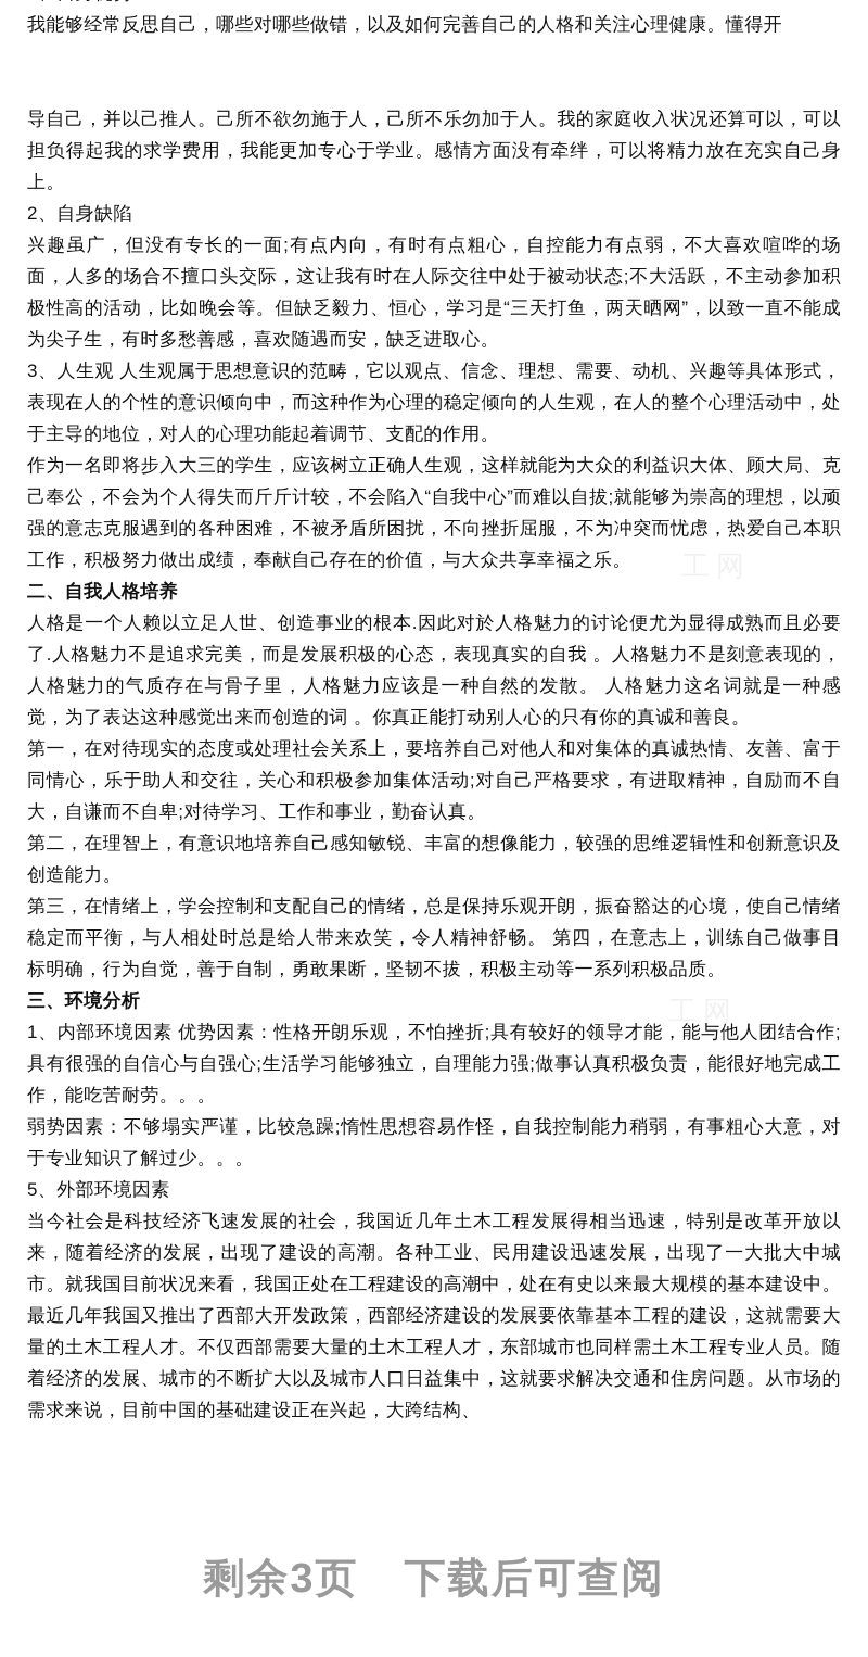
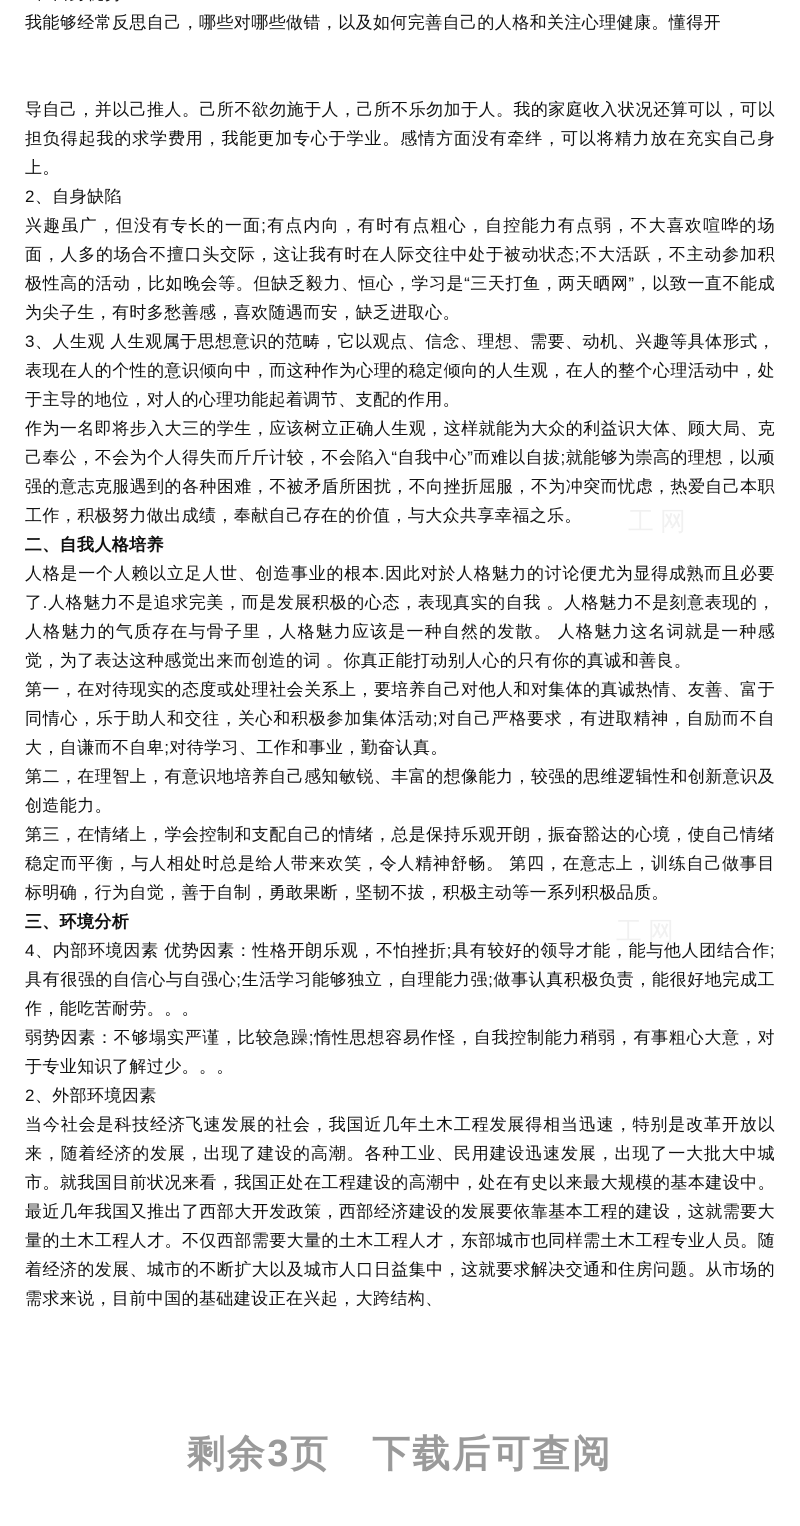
  我能够经常反思自己，哪些对哪些做错，以及如何完善自己的人格和关注心理健康。懂得开
  导自己，并以己推人。己所不欲勿施于人，己所不乐勿加于人。我的家庭收入状况还算可以，可以担负得起我的求学费用，我能更加专心于学业。感情方面没有牵绊，可以将精力放在充实自己身上。
  2、自身缺陷
  兴趣虽广，但没有专长的一面;有点内向，有时有点粗心，自控能力有点弱，不大喜欢喧哗的场面，人多的场合不擅口头交际，这让我有时在人际交往中处于被动状态;不大活跃，不主动参加积极性高的活动，比如晚会等。但缺乏毅力、恒心，学习是“三天打鱼，两天晒网”，以致一直不能成为尖子生，有时多愁善感，喜欢随遇而安，缺乏进取心。
  3、人生观 人生观属于思想意识的范畴，它以观点、信念、理想、需要、动机、兴趣等具体形式，表现在人的个性的意识倾向中，而这种作为心理的稳定倾向的人生观，在人的整个心理活动中，处于主导的地位，对人的心理功能起着调节、支配的作用。
  作为一名即将步入大三的学生，应该树立正确人生观，这样就能为大众的利益识大体、顾大局、克己奉公，不会为个人得失而斤斤计较，不会陷入“自我中心”而难以自拔;就能够为崇高的理想，以顽强的意志克服遇到的各种困难，不被矛盾所困扰，不向挫折屈服，不为冲突而忧虑，热爱自己本职工作，积极努力做出成绩，奉献自己存在的价值，与大众共享幸福之乐。
  二、自我人格培养
  人格是一个人赖以立足人世、创造事业的根本.因此对於人格魅力的讨论便尤为显得成熟而且必要了.人格魅力不是追求完美，而是发展积极的心态，表现真实的自我 。人格魅力不是刻意表现的，人格魅力的气质存在与骨子里，人格魅力应该是一种自然的发散。 人格魅力这名词就是一种感觉，为了表达这种感觉出来而创造的词 。你真正能打动别人心的只有你的真诚和善良。
  第一，在对待现实的态度或处理社会关系上，要培养自己对他人和对集体的真诚热情、友善、富于同情心，乐于助人和交往，关心和积极参加集体活动;对自己严格要求，有进取精神，自励而不自大，自谦而不自卑;对待学习、工作和事业，勤奋认真。
  第二，在理智上，有意识地培养自己感知敏锐、丰富的想像能力，较强的思维逻辑性和创新意识及创造能力。
  第三，在情绪上，学会控制和支配自己的情绪，总是保持乐观开朗，振奋豁达的心境，使自己情绪稳定而平衡，与人相处时总是给人带来欢笑，令人精神舒畅。 第四，在意志上，训练自己做事目标明确，行为自觉，善于自制，勇敢果断，坚韧不拔，积极主动等一系列积极品质。
  三、环境分析
- 1、内部环境因素 优势因素：性格开朗乐观，不怕挫折;具有较好的领导才能，能与他人团结合作;具有很强的自信心与自强心;生活学习能够独立，自理能力强;做事认真积极负责，能很好地完成工作，能吃苦耐劳。。。
+ 4、内部环境因素 优势因素：性格开朗乐观，不怕挫折;具有较好的领导才能，能与他人团结合作;具有很强的自信心与自强心;生活学习能够独立，自理能力强;做事认真积极负责，能很好地完成工作，能吃苦耐劳。。。
  弱势因素：不够塌实严谨，比较急躁;惰性思想容易作怪，自我控制能力稍弱，有事粗心大意，对于专业知识了解过少。。。
- 5、外部环境因素
+ 2、外部环境因素
  当今社会是科技经济飞速发展的社会，我国近几年土木工程发展得相当迅速，特别是改革开放以来，随着经济的发展，出现了建设的高潮。各种工业、民用建设迅速发展，出现了一大批大中城市。就我国目前状况来看，我国正处在工程建设的高潮中，处在有史以来最大规模的基本建设中。最近几年我国又推出了西部大开发政策，西部经济建设的发展要依靠基本工程的建设，这就需要大量的土木工程人才。不仅西部需要大量的土木工程人才，东部城市也同样需土木工程专业人员。随着经济的发展、城市的不断扩大以及城市人口日益集中，这就要求解决交通和住房问题。从市场的需求来说，目前中国的基础建设正在兴起，大跨结构、
  工网
  剩余3页
  下载后可查阅
